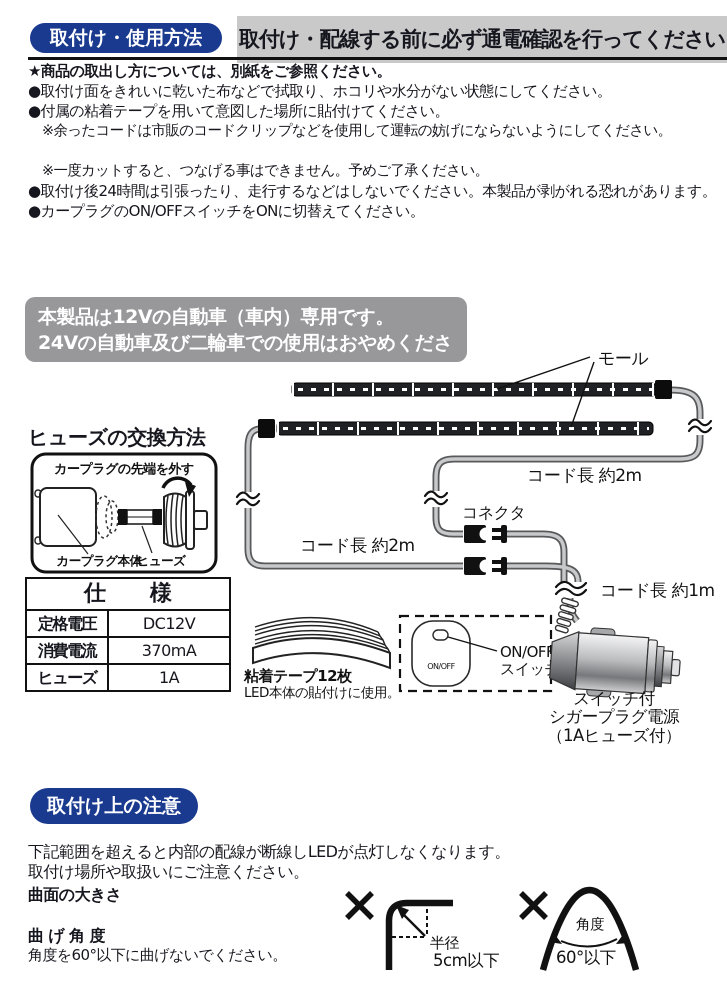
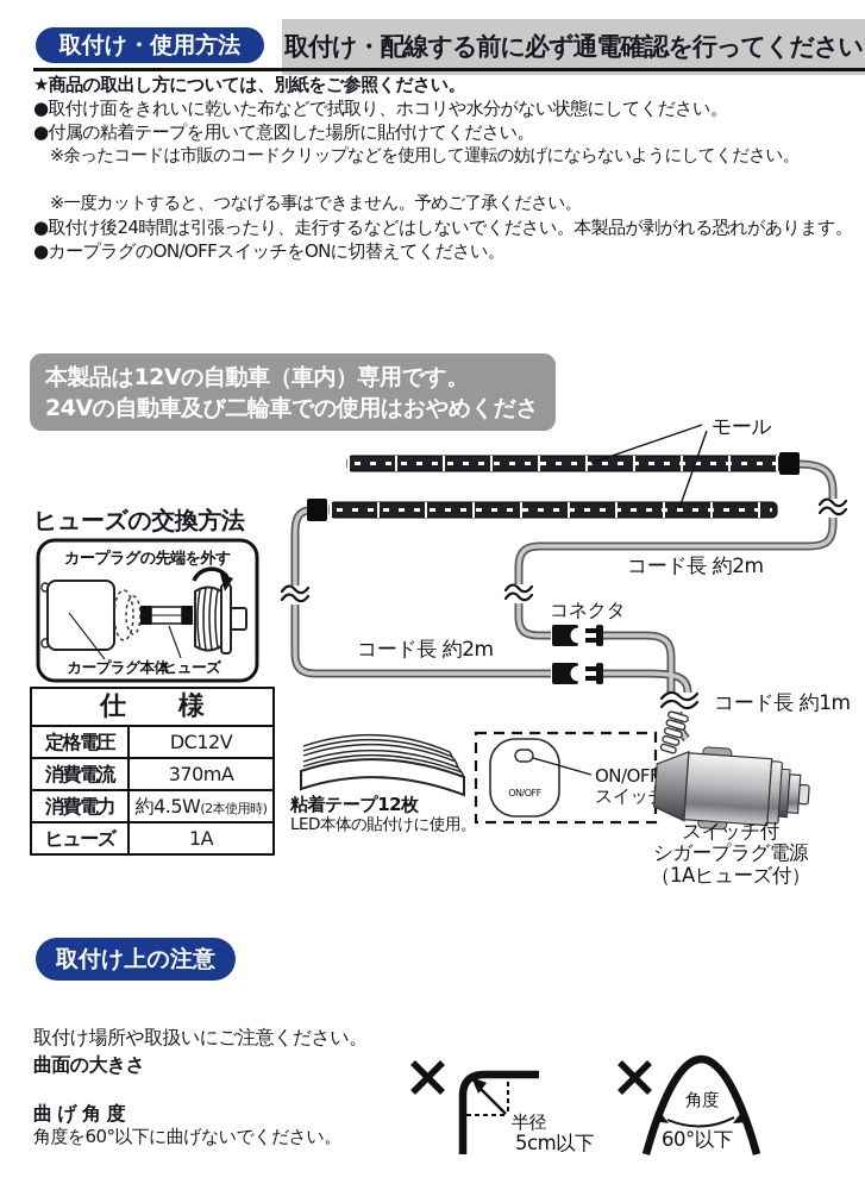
  取付け・使用方法
  取付け・配線する前に必ず通電確認を行ってください
  ★商品の取出し方については、別紙をご参照ください。
  ●取付け面をきれいに乾いた布などで拭取り、ホコリや水分がない状態にしてください。
  ●付属の粘着テープを用いて意図した場所に貼付けてください。
  ※余ったコードは市販のコードクリップなどを使用して運転の妨げにならないようにしてください。
  ※一度カットすると、つなげる事はできません。予めご了承ください。
  ●取付け後24時間は引張ったり、走行するなどはしないでください。本製品が剥がれる恐れがあります。
  ●カープラグのON/OFFスイッチをONに切替えてください。
  本製品は12Vの自動車（車内）専用です。
  24Vの自動車及び二輪車での使用はおやめください。
  ヒューズの交換方法
  カープラグの先端を外す
  カープラグ本体
  ヒューズ
  仕 様
  定格電圧
  DC12V
  消費電流
  370mA
+ 消費電力
+ 約4.5W(2本使用時)
  ヒューズ
  1A
  モール
  コード長 約2m
  コード長 約2m
  コード長 約1m
  コネクタ
  粘着テープ12枚
  LED本体の貼付けに使用。
  ON/OFF
  ON/OFF
  スイッ
  スイッチ付
  シガープラグ電源
  （1Aヒューズ付）
  取付け上の注意
- 下記範囲を超えると内部の配線が断線しLEDが点灯しなくなります。
  取付け場所や取扱いにご注意ください。
  曲面の大きさ
  曲 げ 角 度
  角度を60°以下に曲げないでください。
  半径
  5cm以下
  角度
  60°以下
